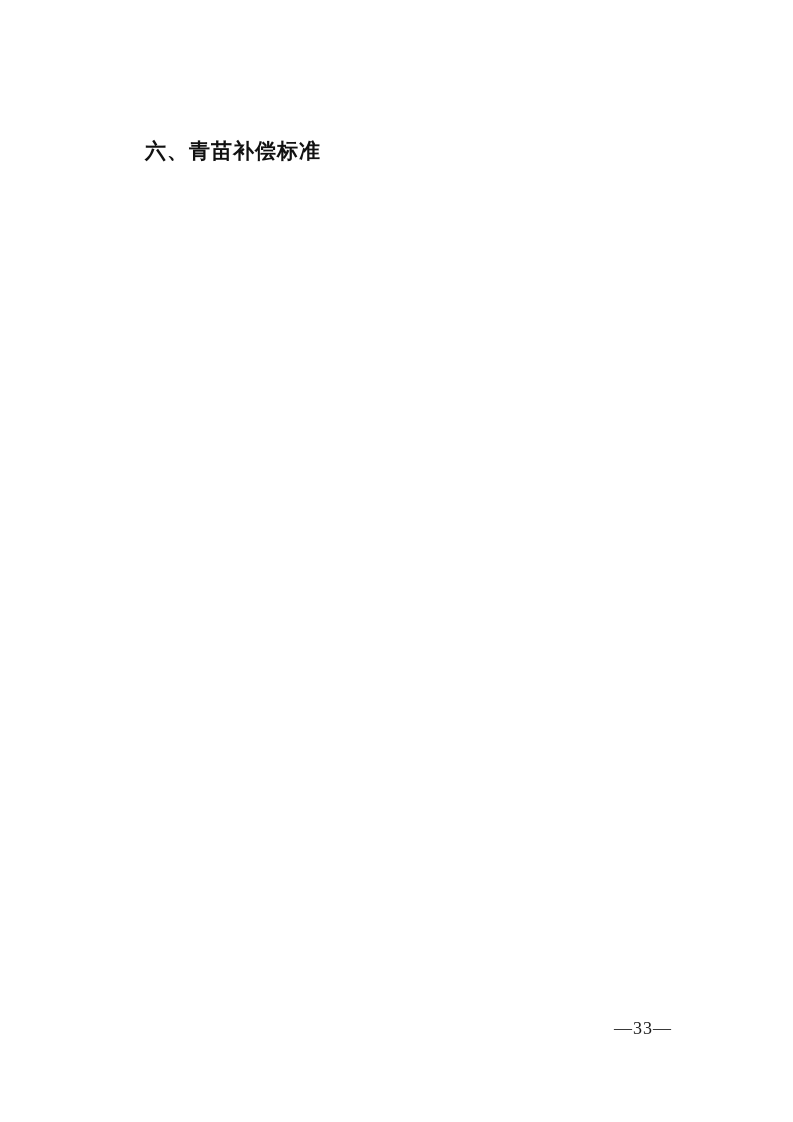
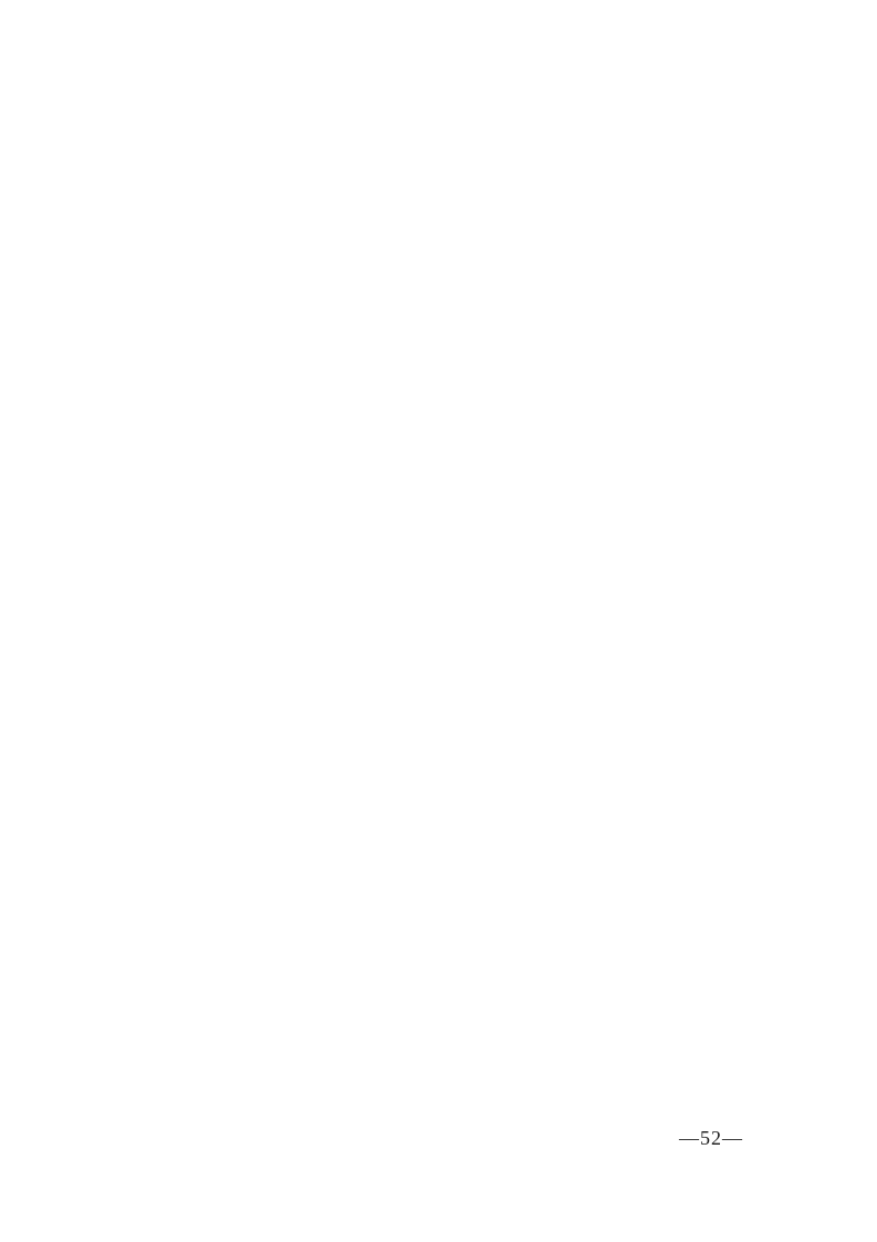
- 六、青苗补偿标准
- —33—
+ —52—
